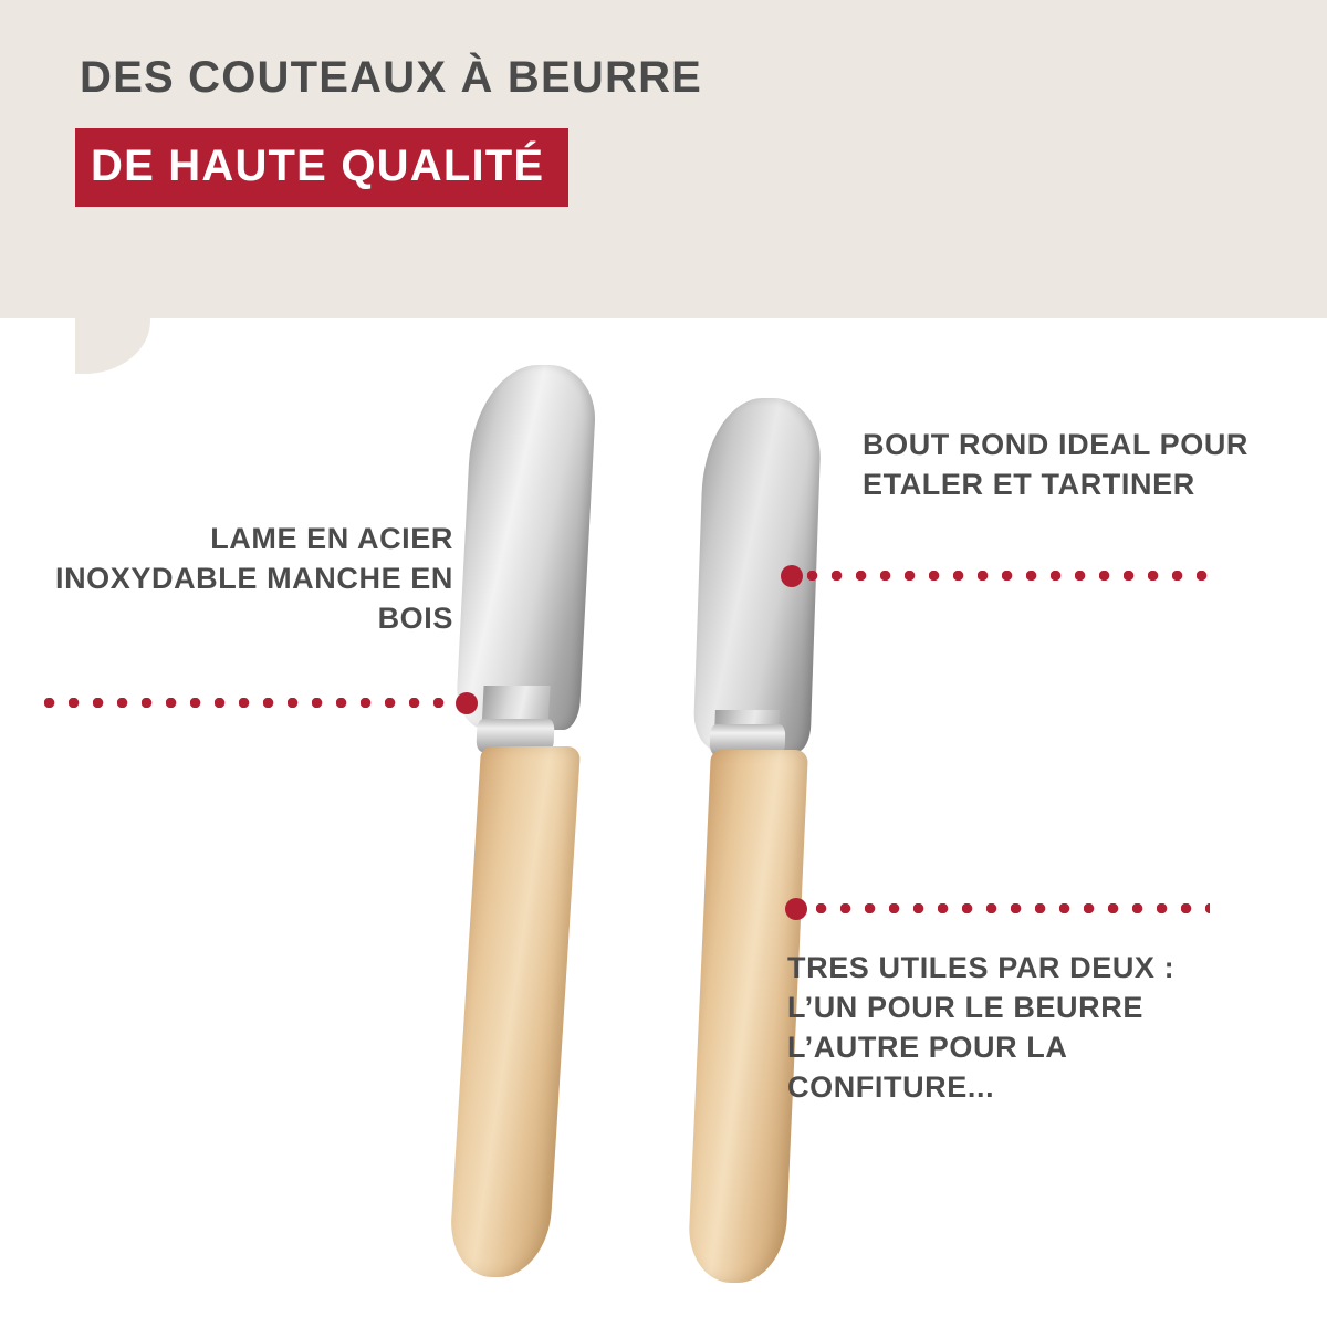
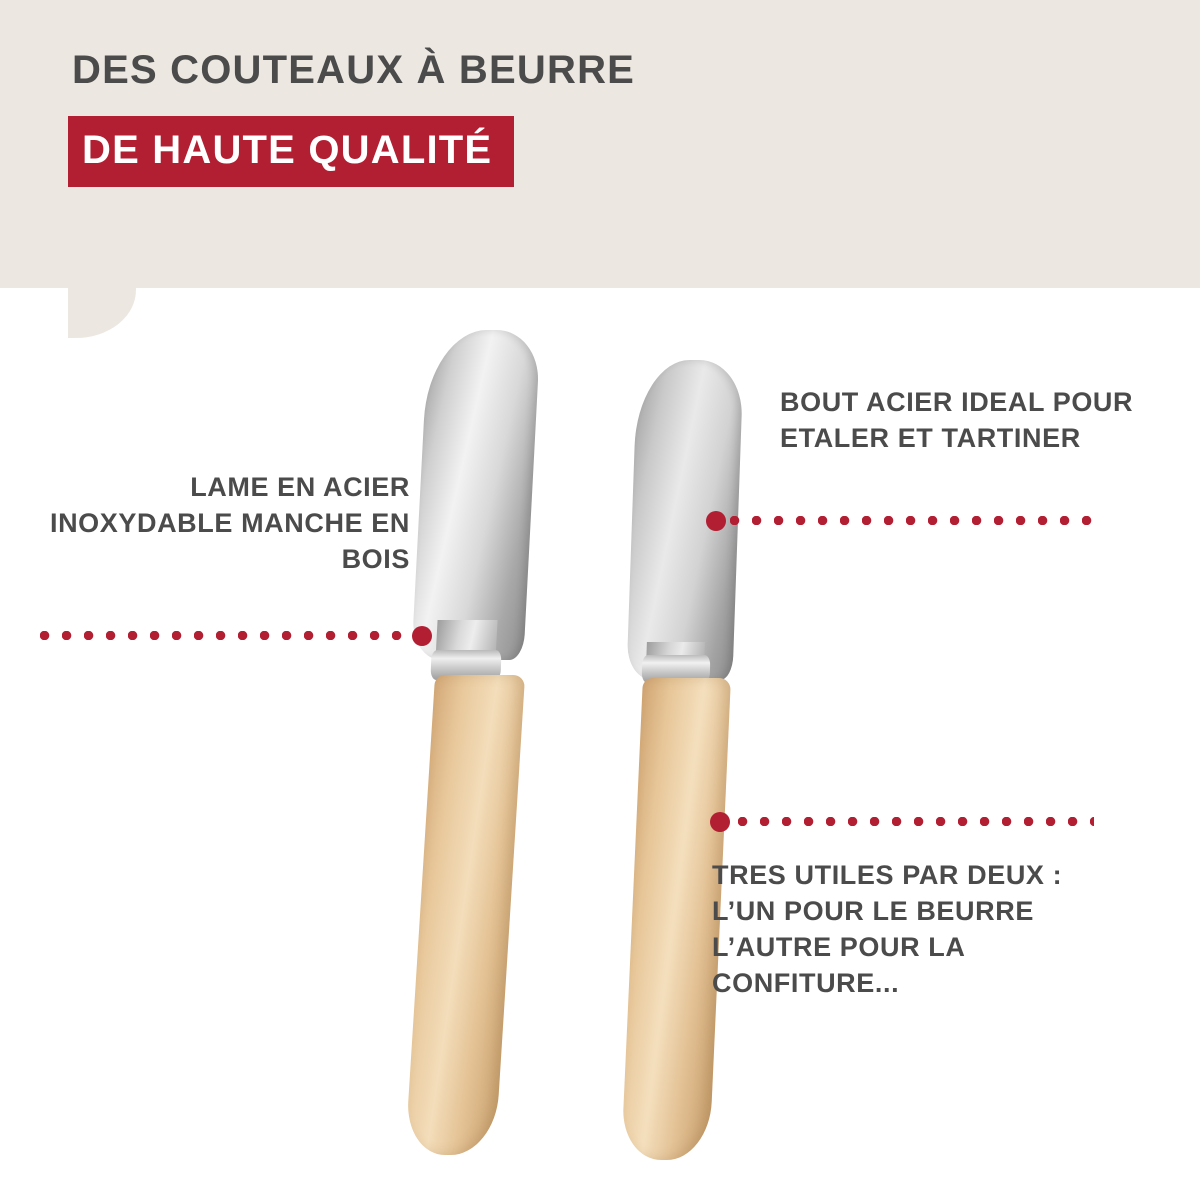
  DES COUTEAUX À BEURRE
  DE HAUTE QUALITÉ
  LAME EN ACIER INOXYDABLE MANCHE EN BOIS
- BOUT ROND IDEAL POUR ETALER ET TARTINER
+ BOUT ACIER IDEAL POUR ETALER ET TARTINER
  TRES UTILES PAR DEUX : L’UN POUR LE BEURRE L’AUTRE POUR LA CONFITURE...
